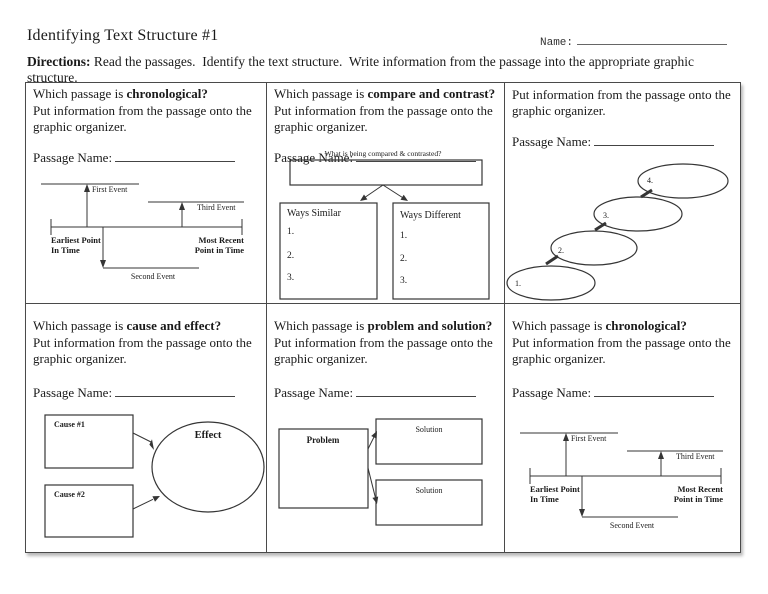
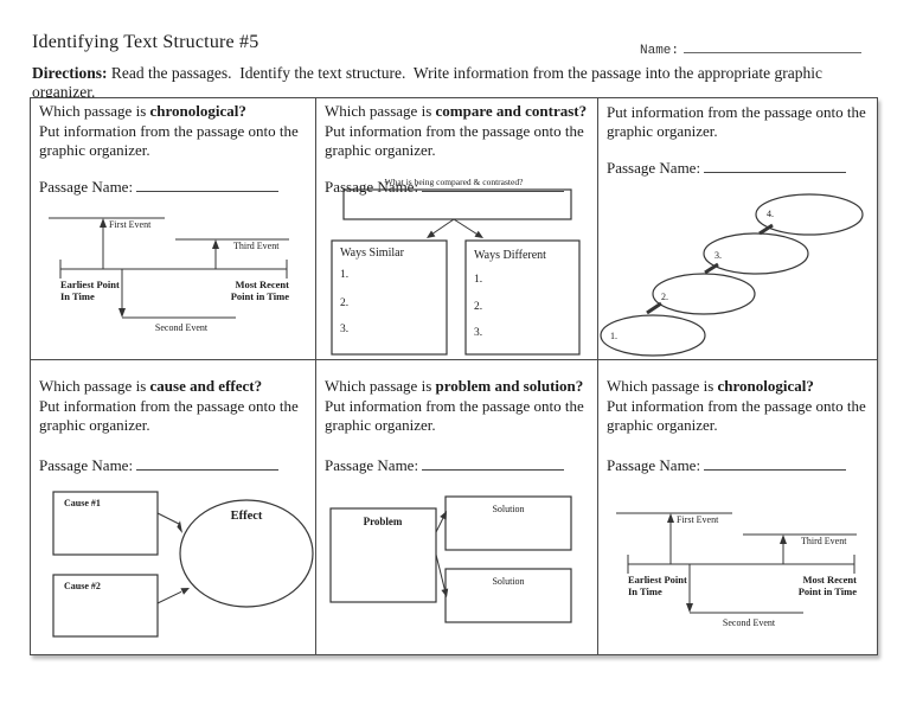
- Identifying Text Structure #1
+ Identifying Text Structure #5
  Name:
- Directions: Read the passages. Identify the text structure. Write information from the passage into the appropriate graphic structure.
+ Directions: Read the passages. Identify the text structure. Write information from the passage into the appropriate graphic organizer.
  Which passage is chronological?
  Put information from the passage onto the graphic organizer.
  Passage Name:
  First Event
  Third Event
  Second Event
  Earliest Point
  In Time
  Most Recent
  Point in Time
  Which passage is compare and contrast?
  Put information from the passage onto the graphic organizer.
  Passage Name:
  What is being compared & contrasted?
  Ways Similar
  Ways Different
  1.
  2.
  3.
  1.
  2.
  3.
  Put information from the passage onto the graphic organizer.
  Passage Name:
  1.
  2.
  3.
  4.
  Which passage is cause and effect?
  Put information from the passage onto the graphic organizer.
  Passage Name:
  Cause #1
  Cause #2
  Effect
  Which passage is problem and solution?
  Put information from the passage onto the graphic organizer.
  Passage Name:
  Problem
  Solution
  Solution
  Which passage is chronological?
  Put information from the passage onto the graphic organizer.
  Passage Name:
  First Event
  Third Event
  Second Event
  Earliest Point
  In Time
  Most Recent
  Point in Time
